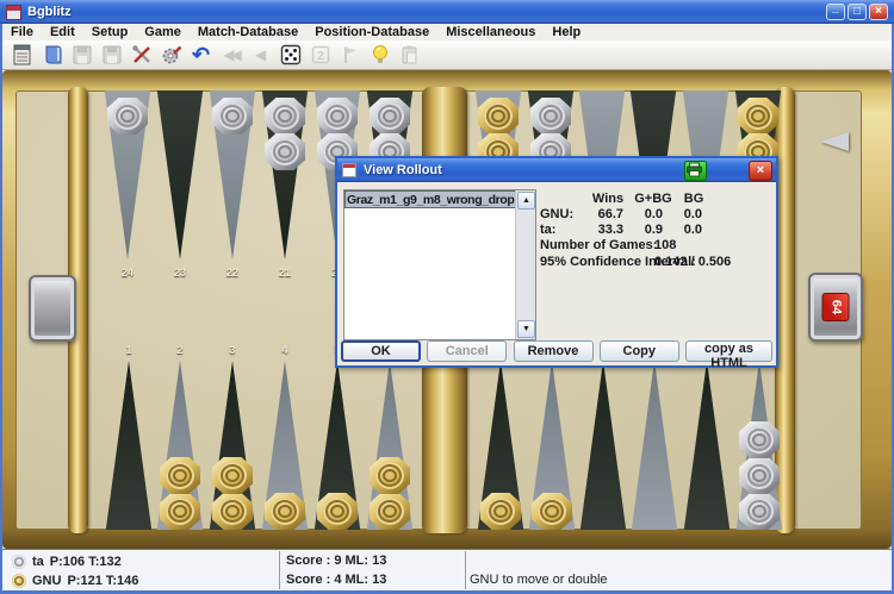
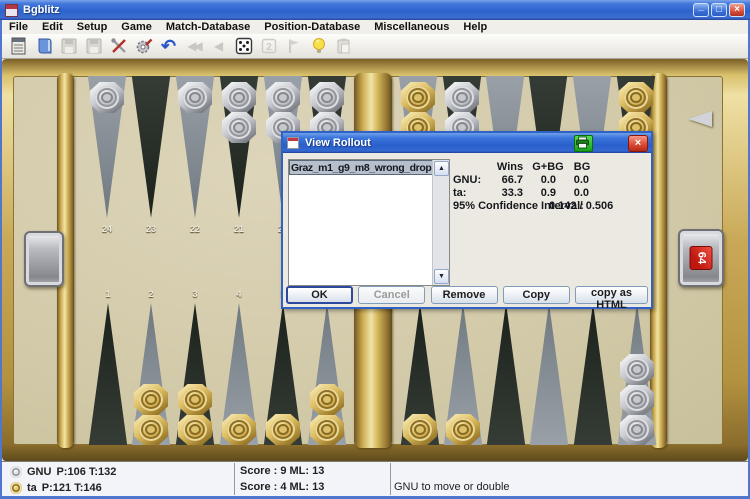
  Bgblitz
  _
  □
  ×
  File
  Edit
  Setup
  Game
  Match-Database
  Position-Database
  Miscellaneous
  Help
  ↶
  ◀◀
  ◀
  2
  24
  23
  22
  21
  1
  2
  3
  4
  View Rollout
  ×
  Graz_m1_g9_m8_wrong_drop
  Wins
  G+BG
  BG
  GNU:
  66.7
  0.0
  0.0
  ta:
  33.3
  0.9
  0.0
- Number of Games:
- 108
  95% Confidence Interval:
  0.142 / 0.506
  OK
  Cancel
  Remove
  Copy
  copy as HTML
- ta
+ GNU
  P:106 T:132
- GNU
+ ta
  P:121 T:146
  Score : 9 ML: 13
  Score : 4 ML: 13
  GNU to move or double
